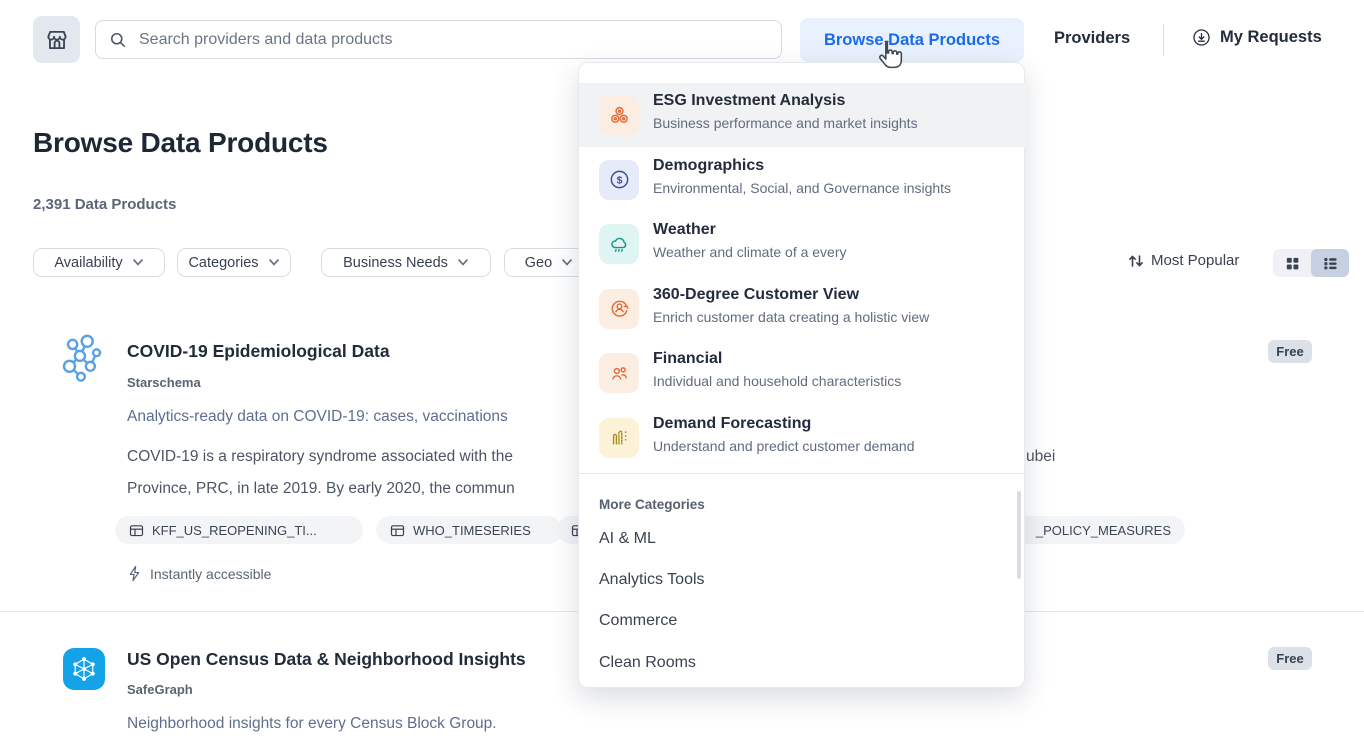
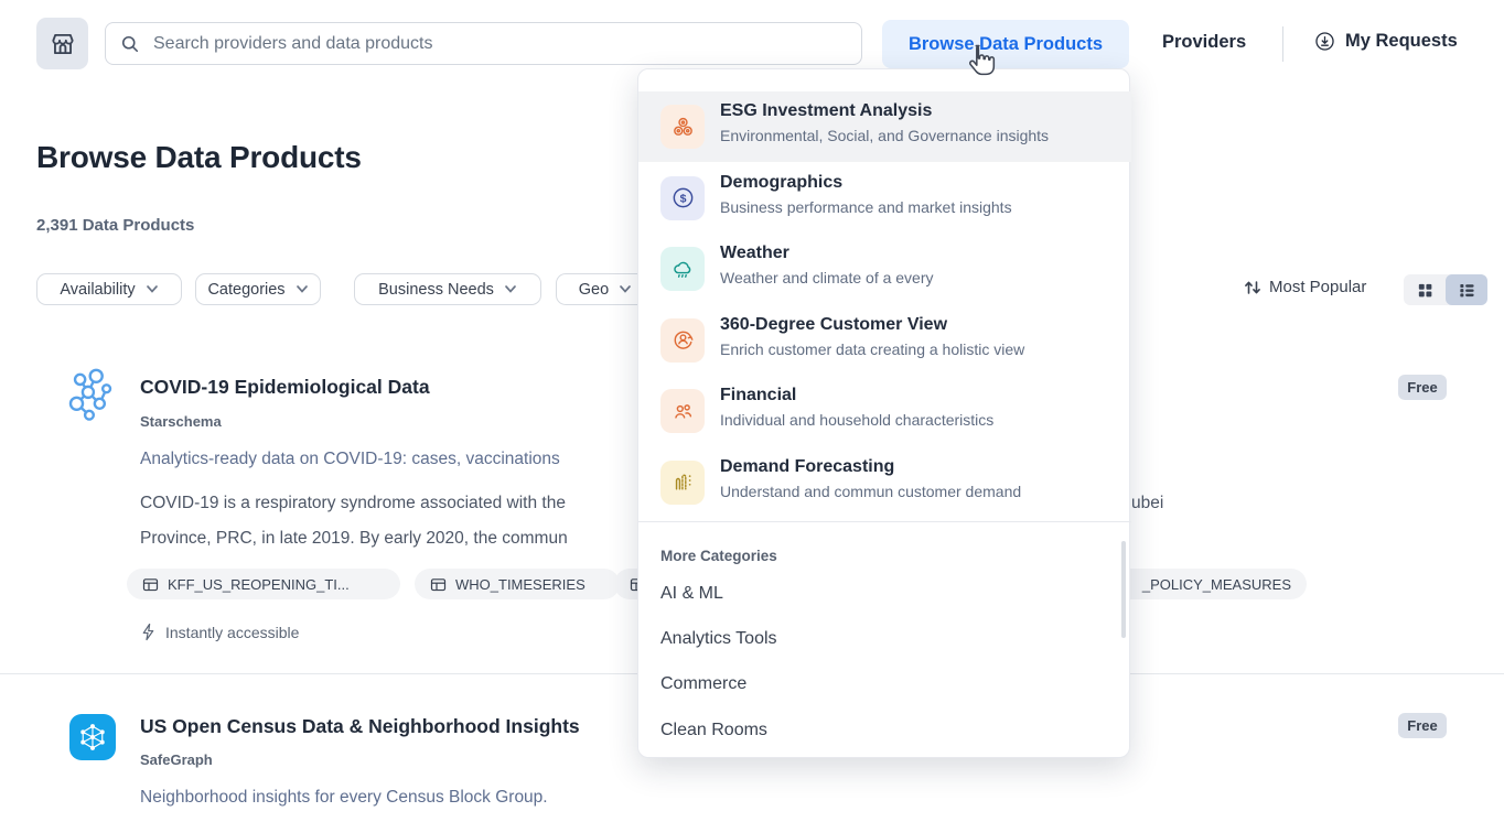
  Search providers and data products
  Browse Data Products
  Providers
  My Requests
  Browse Data Products
  2,391 Data Products
  Availability
  Categories
  Business Needs
  Geo
  Most Popular
  COVID-19 Epidemiological Data
  Starschema
  Analytics-ready data on COVID-19: cases, vaccinations
  COVID-19 is a respiratory syndrome associated with the
  ubei
  Province, PRC, in late 2019. By early 2020, the commun
  KFF_US_REOPENING_TI...
  WHO_TIMESERIES
  _POLICY_MEASURES
  Instantly accessible
  Free
  US Open Census Data & Neighborhood Insights
  SafeGraph
  Neighborhood insights for every Census Block Group.
  Free
  ESG Investment Analysis
- Business performance and market insights
+ Environmental, Social, and Governance insights
  $
  Demographics
- Environmental, Social, and Governance insights
+ Business performance and market insights
  Weather
  Weather and climate of a every
  360-Degree Customer View
  Enrich customer data creating a holistic view
  Financial
  Individual and household characteristics
  Demand Forecasting
- Understand and predict customer demand
+ Understand and commun customer demand
  More Categories
  AI & ML
  Analytics Tools
  Commerce
  Clean Rooms
